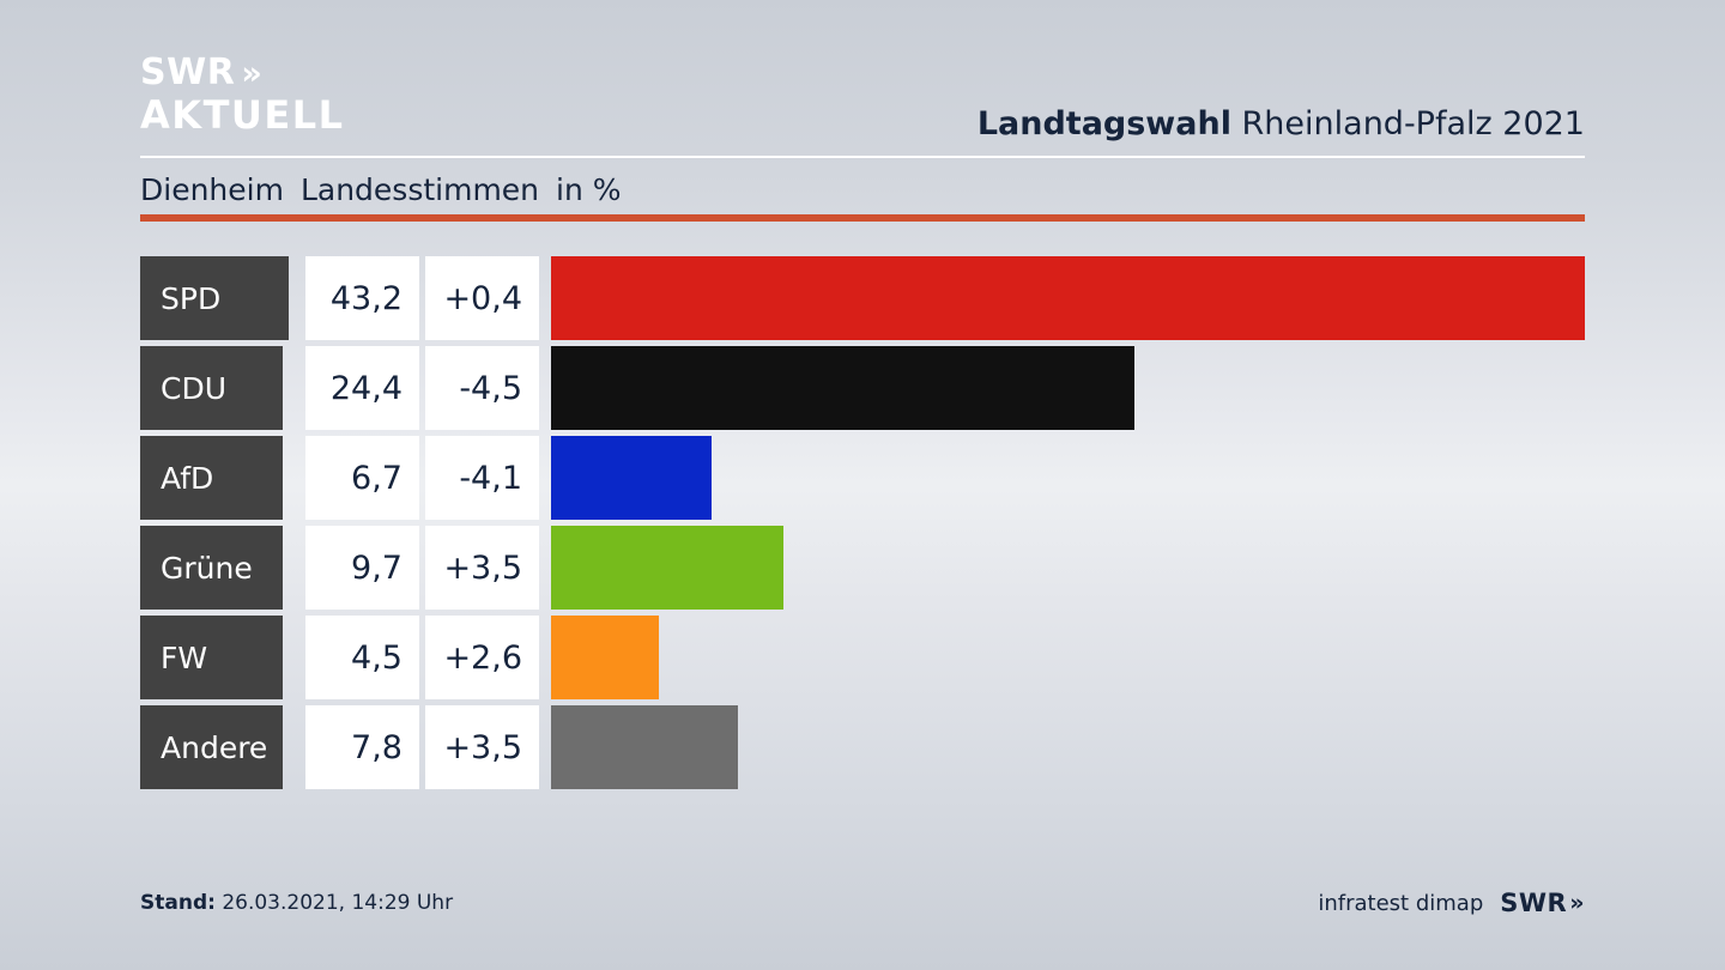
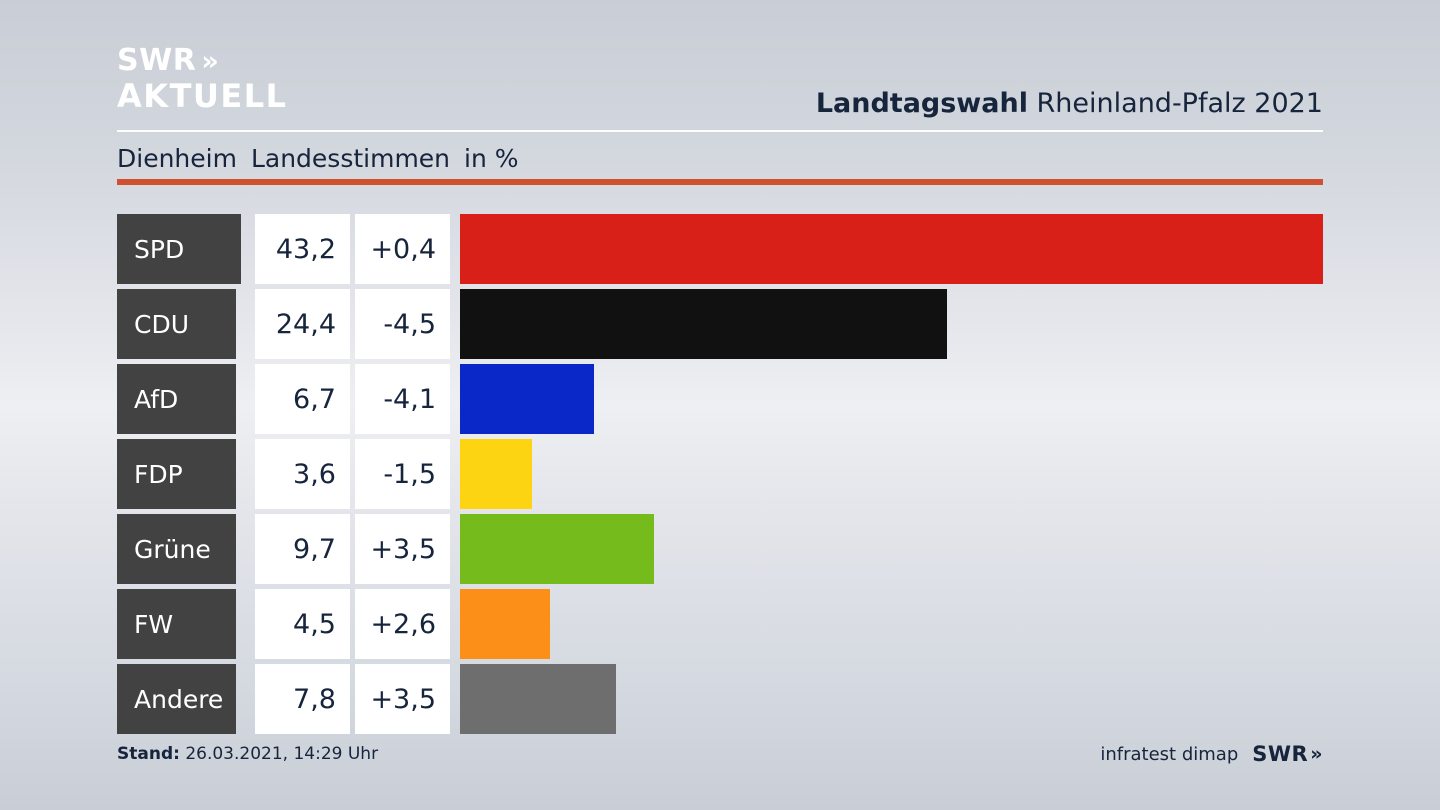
  SWR
  »
  AKTUELL
  Landtagswahl Rheinland-Pfalz 2021
  Dienheim Landesstimmen in %
  SPD
  43,2
  +0,4
  CDU
  24,4
  -4,5
  AfD
  6,7
  -4,1
+ FDP
+ 3,6
+ -1,5
  Grüne
  9,7
  +3,5
  FW
  4,5
  +2,6
  Andere
  7,8
  +3,5
  Stand: 26.03.2021, 14:29 Uhr
  infratest dimap
  SWR
  »
